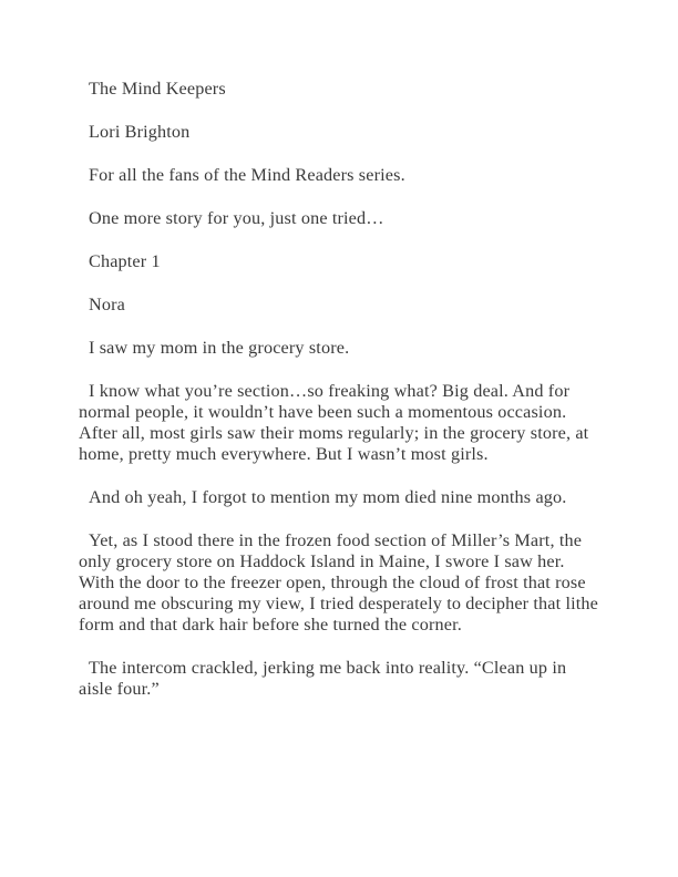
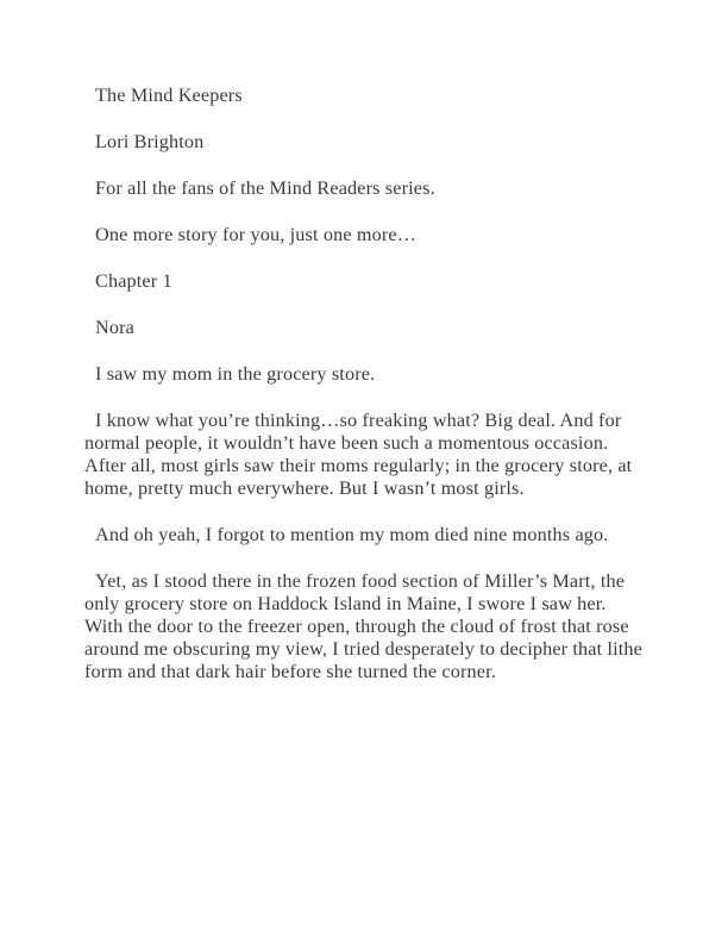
  The Mind Keepers
  Lori Brighton
  For all the fans of the Mind Readers series.
- One more story for you, just one tried…
+ One more story for you, just one more…
  Chapter 1
  Nora
  I saw my mom in the grocery store.
- I know what you’re section…so freaking what? Big deal. And for normal people, it wouldn’t have been such a momentous occasion. After all, most girls saw their moms regularly; in the grocery store, at home, pretty much everywhere. But I wasn’t most girls.
+ I know what you’re thinking…so freaking what? Big deal. And for normal people, it wouldn’t have been such a momentous occasion. After all, most girls saw their moms regularly; in the grocery store, at home, pretty much everywhere. But I wasn’t most girls.
  And oh yeah, I forgot to mention my mom died nine months ago.
  Yet, as I stood there in the frozen food section of Miller’s Mart, the only grocery store on Haddock Island in Maine, I swore I saw her. With the door to the freezer open, through the cloud of frost that rose around me obscuring my view, I tried desperately to decipher that lithe form and that dark hair before she turned the corner.
- The intercom crackled, jerking me back into reality. “Clean up in aisle four.”
